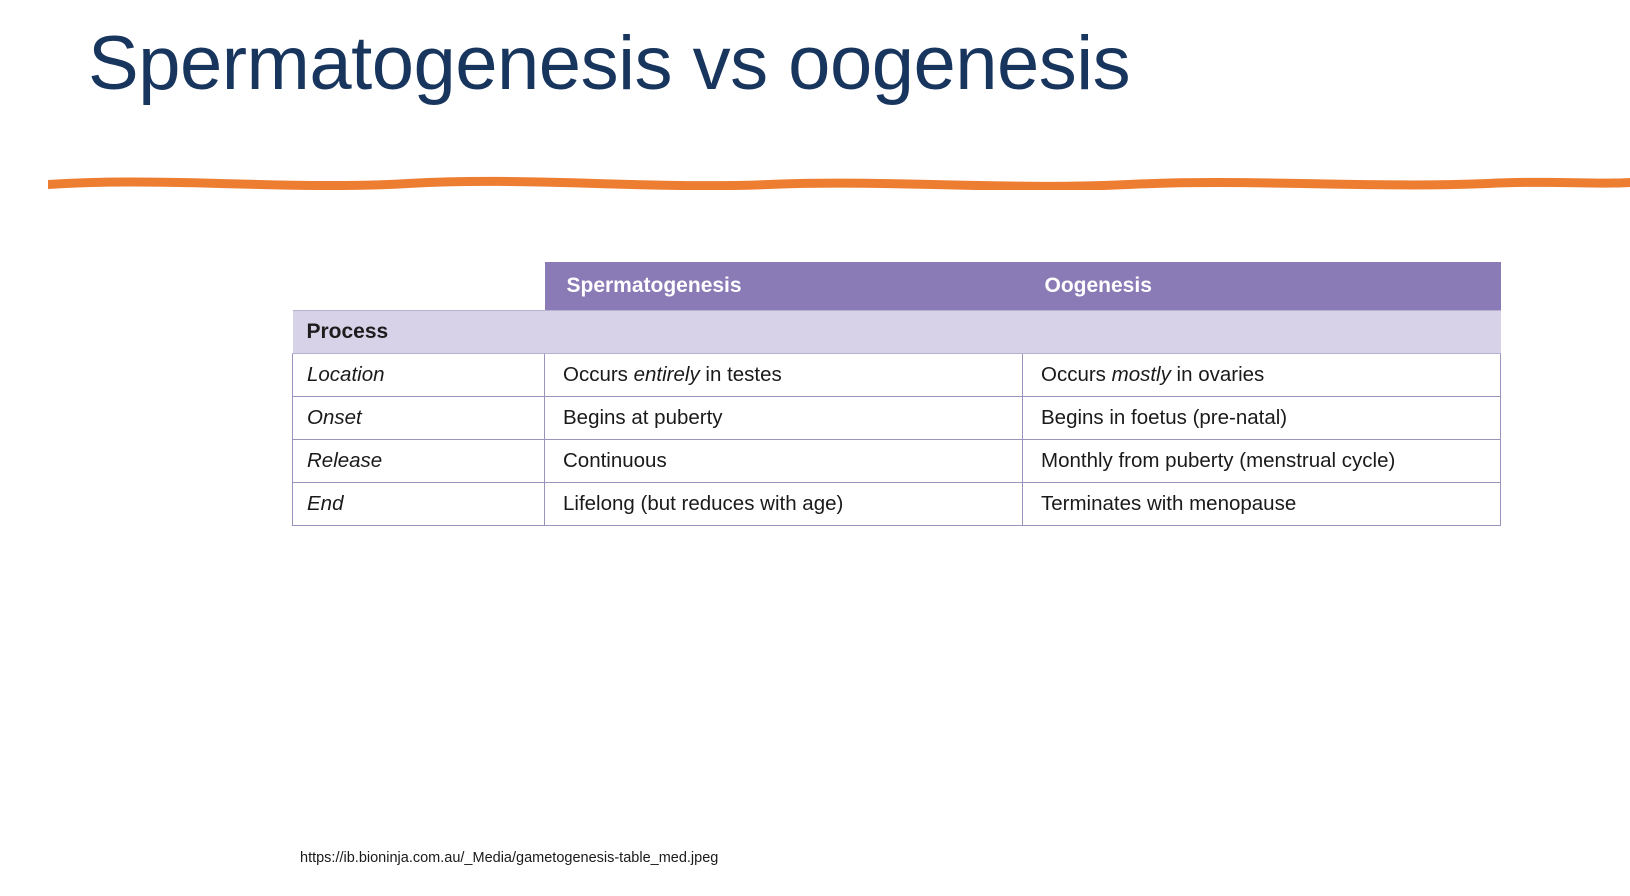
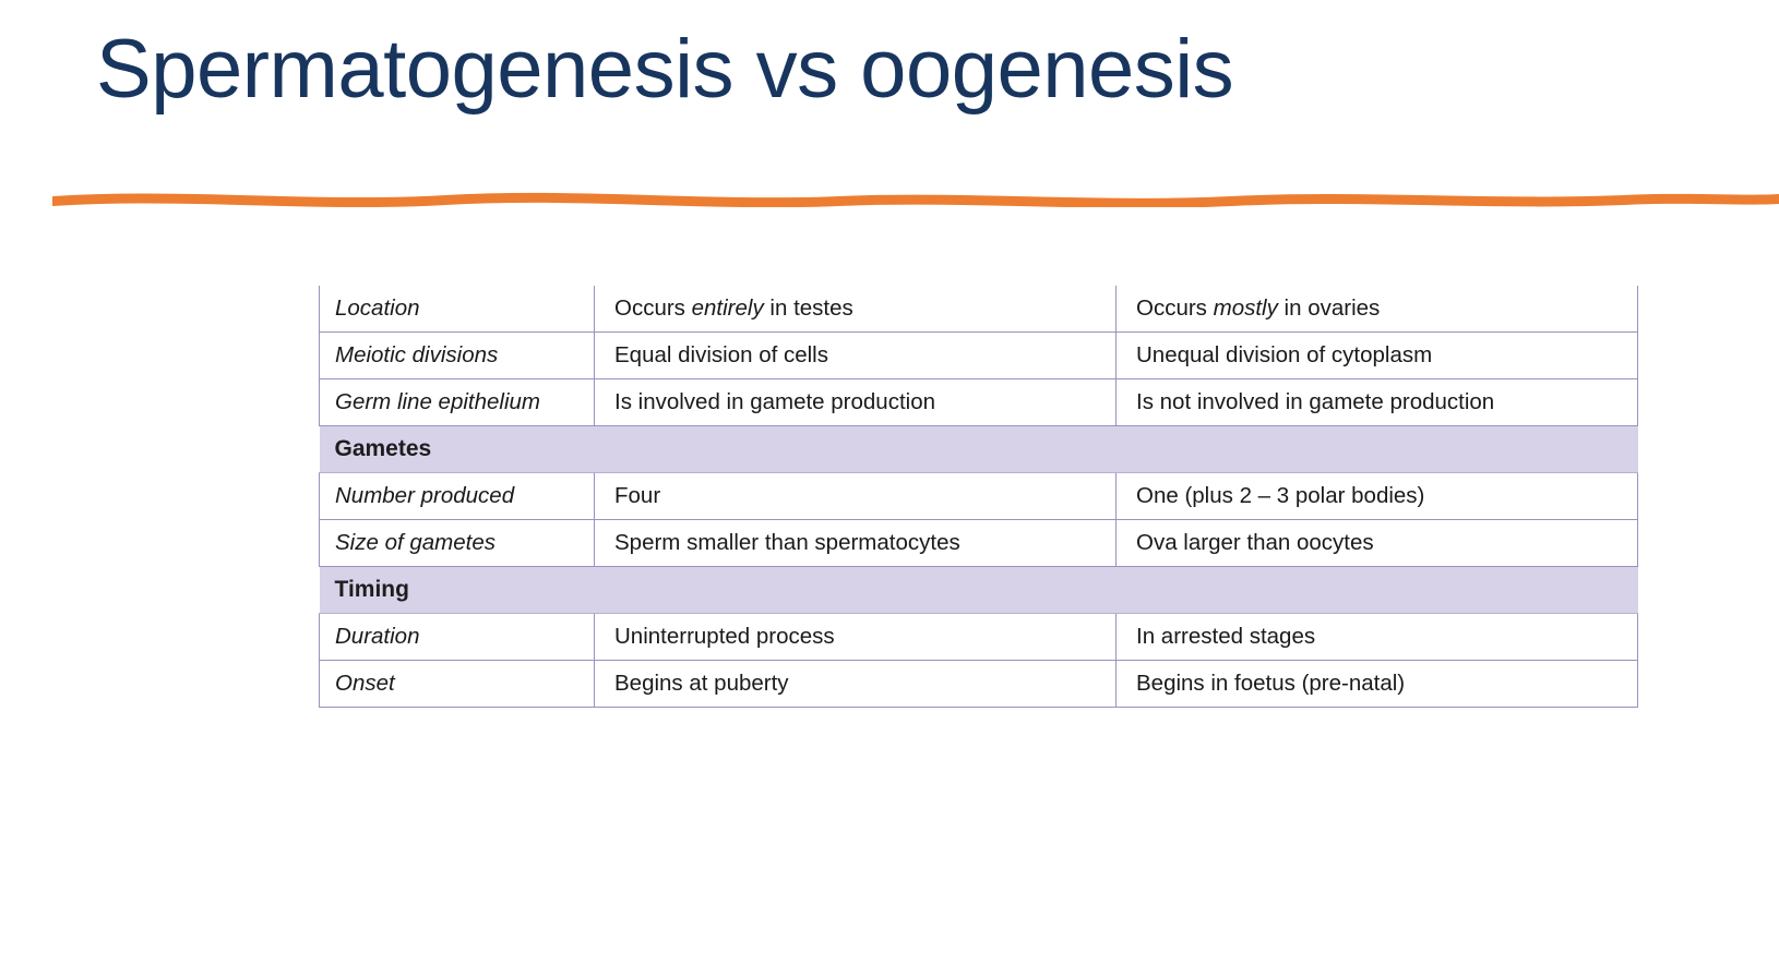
  Spermatogenesis vs oogenesis
- 	Spermatogenesis	Oogenesis
- Process
  Location	Occurs entirely in testes	Occurs mostly in ovaries
+ Meiotic divisions	Equal division of cells	Unequal division of cytoplasm
+ Germ line epithelium	Is involved in gamete production	Is not involved in gamete production
+ Gametes
+ Number produced	Four	One (plus 2 – 3 polar bodies)
+ Size of gametes	Sperm smaller than spermatocytes	Ova larger than oocytes
+ Timing
+ Duration	Uninterrupted process	In arrested stages
  Onset	Begins at puberty	Begins in foetus (pre-natal)
- Release	Continuous	Monthly from puberty (menstrual cycle)
- End	Lifelong (but reduces with age)	Terminates with menopause
- https://ib.bioninja.com.au/_Media/gametogenesis-table_med.jpeg
